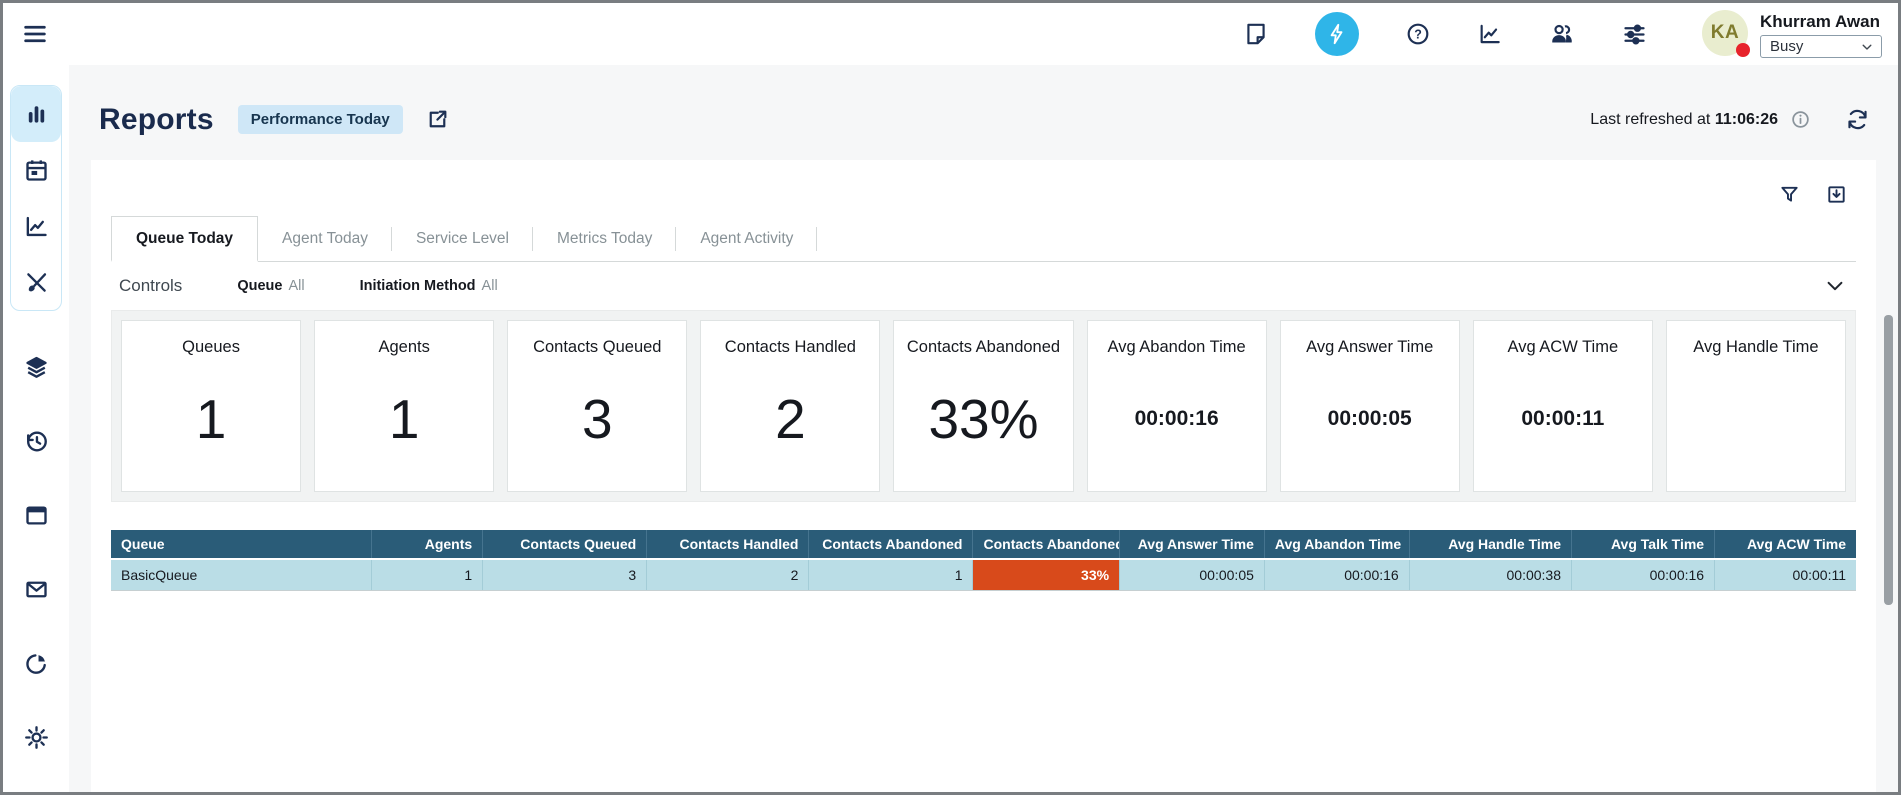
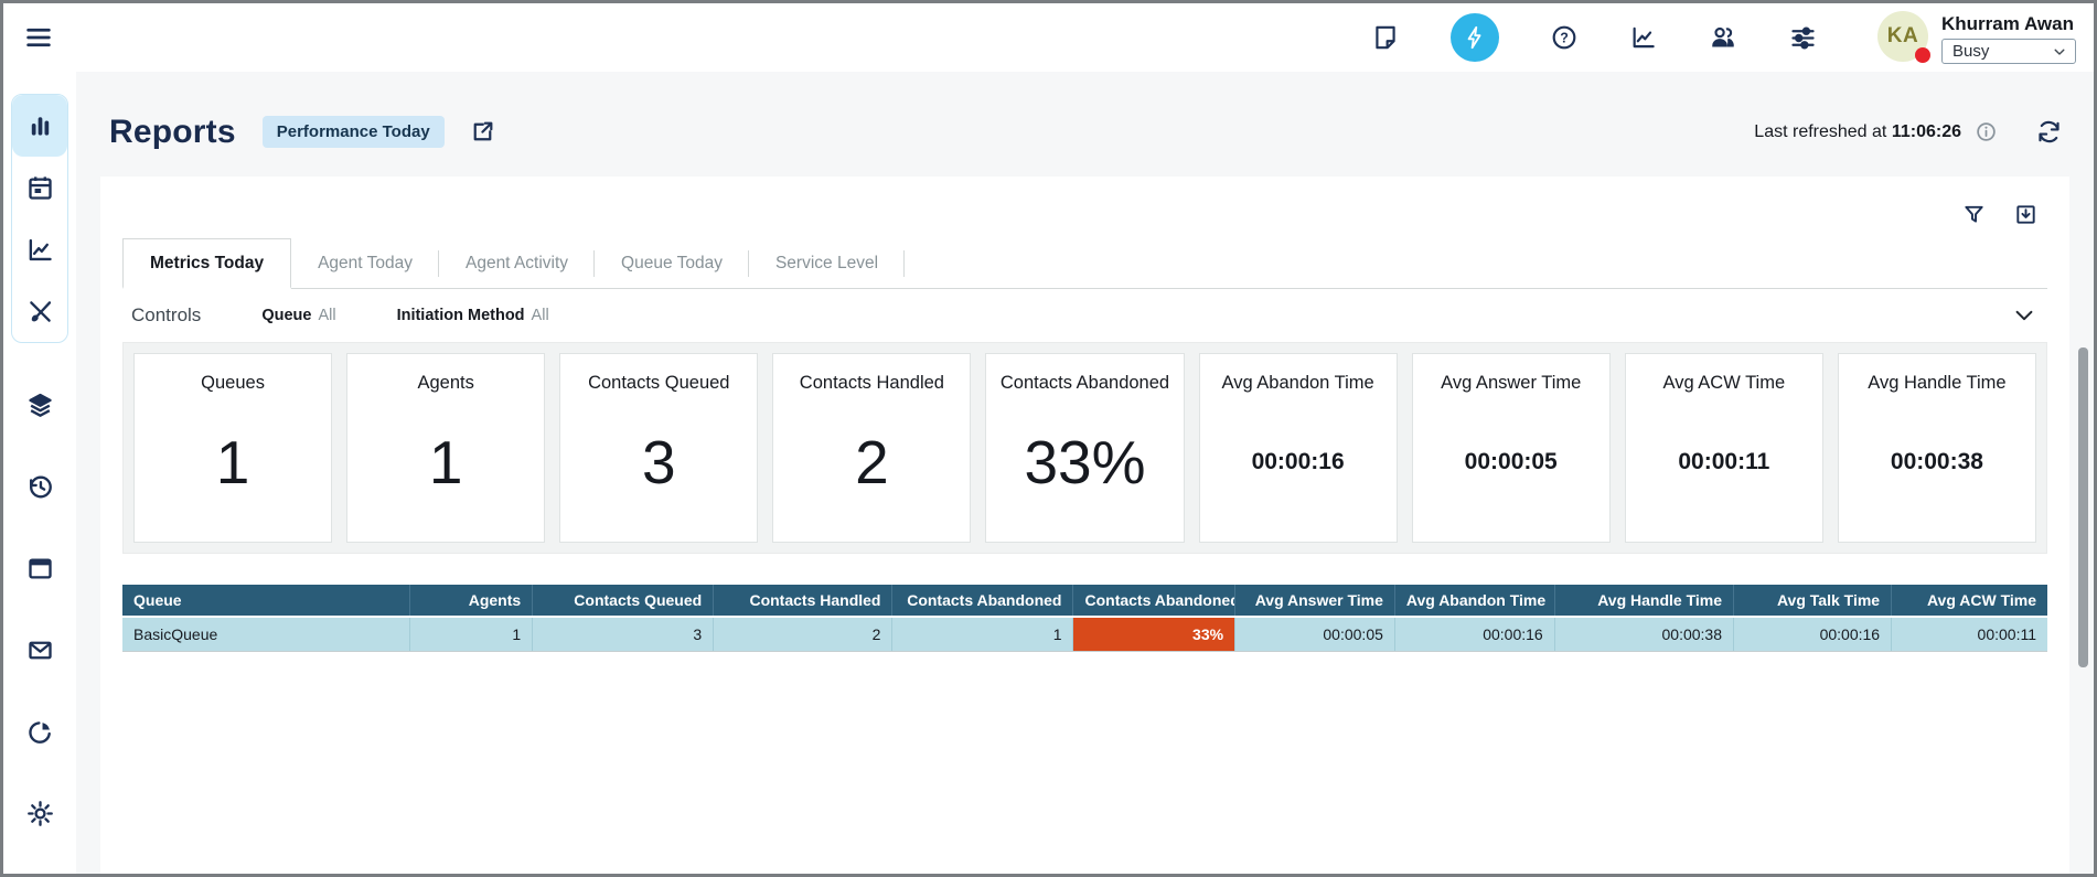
  ?
  KA
  Khurram Awan
  Busy
  Reports
  Performance Today
  Last refreshed at 11:06:26
- Queue Today
+ Metrics Today
  Agent Today
- Service Level
+ Agent Activity
- Metrics Today
+ Queue Today
- Agent Activity
+ Service Level
  Controls
  Queue All
  Initiation Method All
  Queues
  1
  Agents
  1
  Contacts Queued
  3
  Contacts Handled
  2
  Contacts Abandoned
  33%
  Avg Abandon Time
  00:00:16
  Avg Answer Time
  00:00:05
  Avg ACW Time
  00:00:11
  Avg Handle Time
+ 00:00:38
  Queue	Agents	Contacts Queued	Contacts Handled	Contacts Abandoned	Contacts Abandone	Avg Answer Time	Avg Abandon Time	Avg Handle Time	Avg Talk Time	Avg ACW Time
  BasicQueue	1	3	2	1	33%	00:00:05	00:00:16	00:00:38	00:00:16	00:00:11
